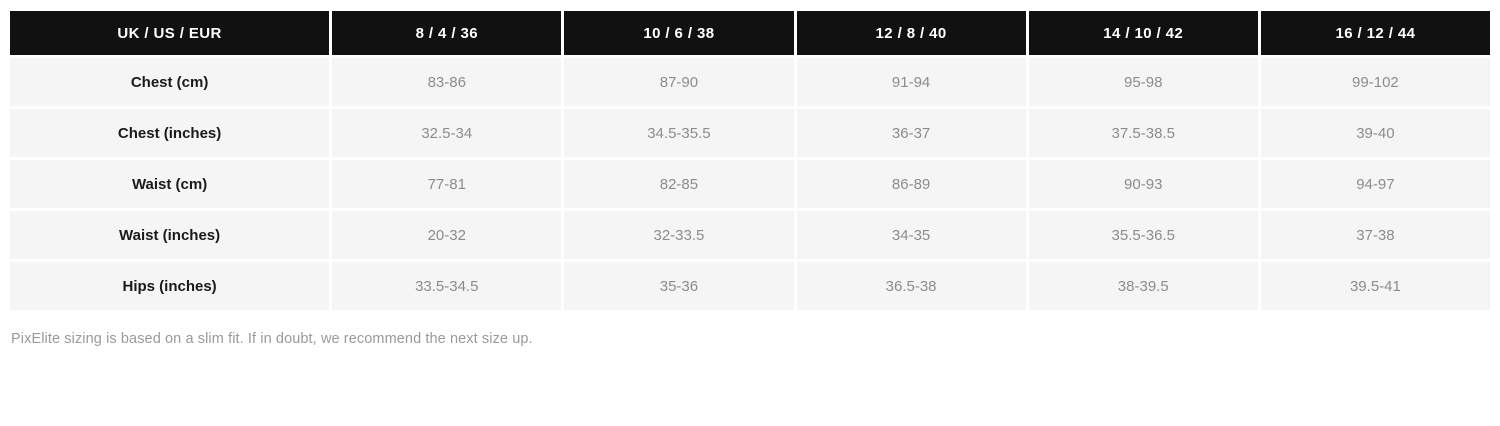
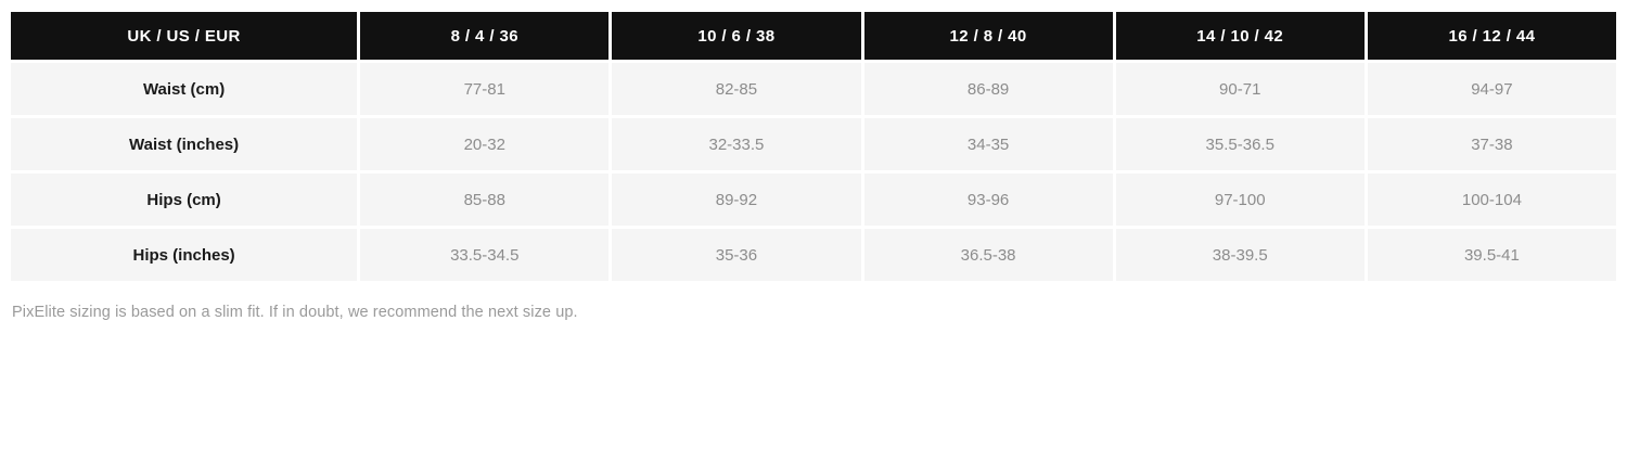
  UK / US / EUR	8 / 4 / 36	10 / 6 / 38	12 / 8 / 40	14 / 10 / 42	16 / 12 / 44
- Chest (cm)	83-86	87-90	91-94	95-98	99-102
- Chest (inches)	32.5-34	34.5-35.5	36-37	37.5-38.5	39-40
- Waist (cm)	77-81	82-85	86-89	90-93	94-97
+ Waist (cm)	77-81	82-85	86-89	90-71	94-97
  Waist (inches)	20-32	32-33.5	34-35	35.5-36.5	37-38
+ Hips (cm)	85-88	89-92	93-96	97-100	100-104
  Hips (inches)	33.5-34.5	35-36	36.5-38	38-39.5	39.5-41
  PixElite sizing is based on a slim fit. If in doubt, we recommend the next size up.
